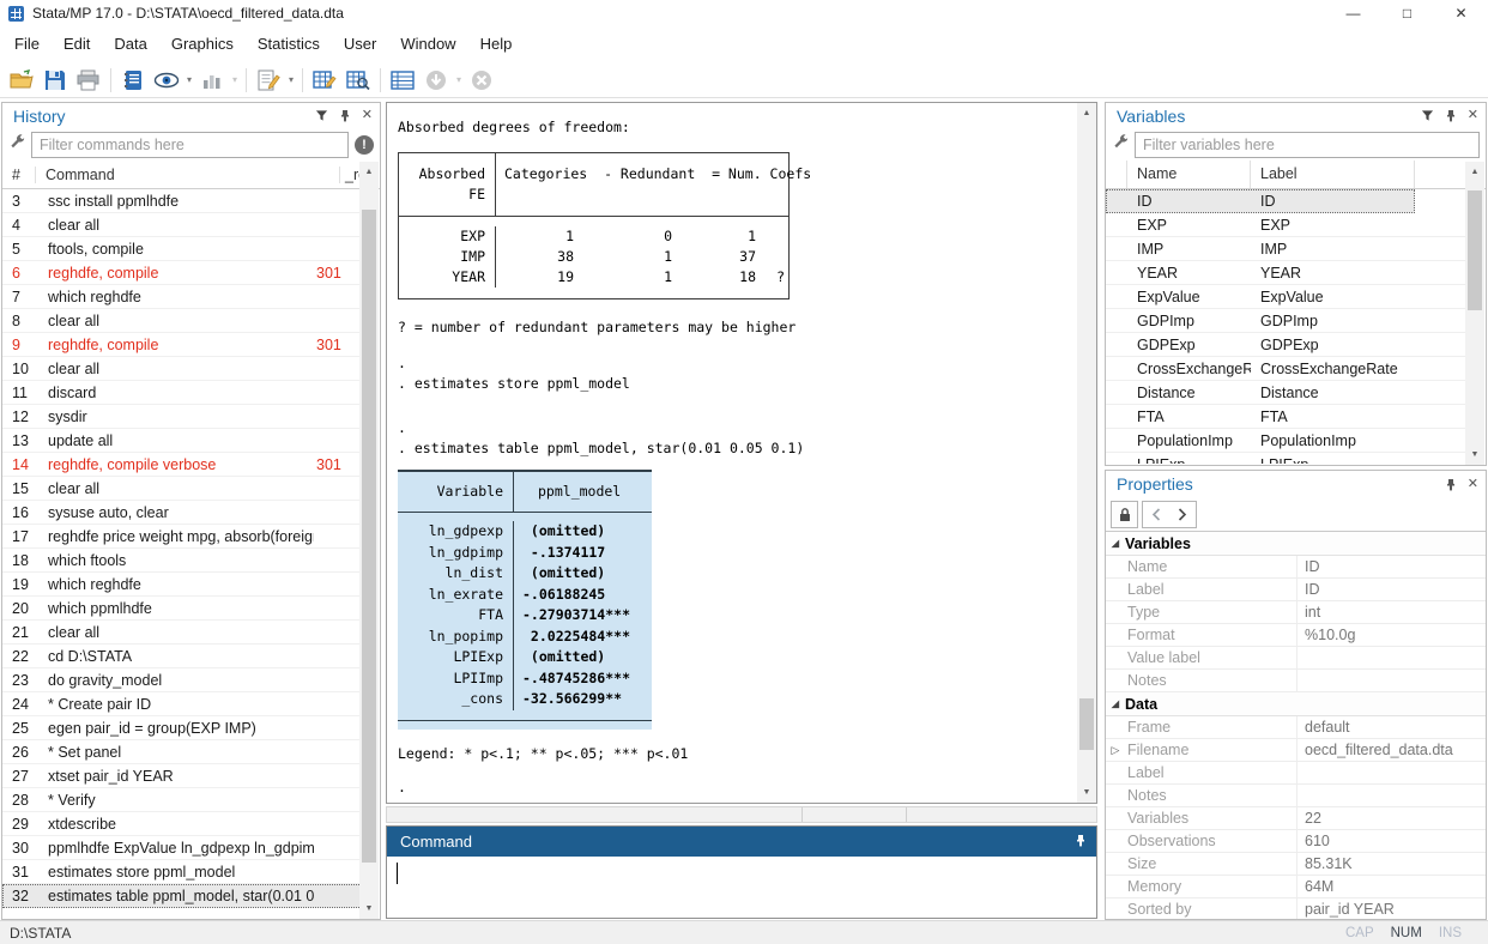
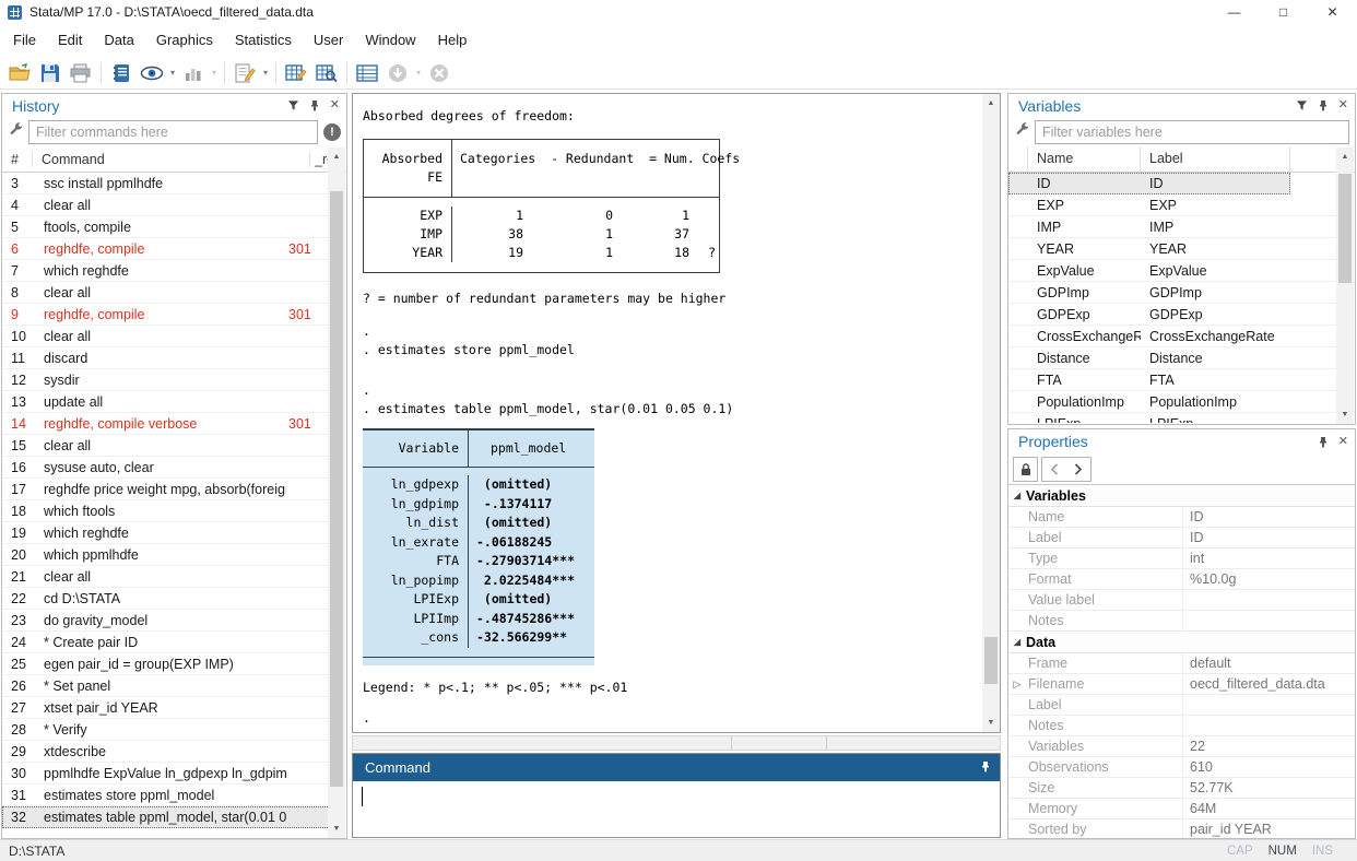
  Stata/MP 17.0 - D:\STATA\oecd_filtered_data.dta
  —
  □
  ✕
  File
  Edit
  Data
  Graphics
  Statistics
  User
  Window
  Help
  ▾
  ▾
  ▾
  ▾
  History
  ✕
  Filter commands here
  !
  #
  Command
  3
  ssc install ppmlhdfe
  4
  clear all
  5
  ftools, compile
  6
  reghdfe, compile
  301
  7
  which reghdfe
  8
  clear all
  9
  reghdfe, compile
  301
  10
  clear all
  11
  discard
  12
  sysdir
  13
  update all
  14
  reghdfe, compile verbose
  301
  15
  clear all
  16
  sysuse auto, clear
  17
  reghdfe price weight mpg, absorb(foreig
  18
  which ftools
  19
  which reghdfe
  20
  which ppmlhdfe
  21
  clear all
  22
  cd D:\STATA
  23
  do gravity_model
  24
  * Create pair ID
  25
  egen pair_id = group(EXP IMP)
  26
  * Set panel
  27
  xtset pair_id YEAR
  28
  * Verify
  29
  xtdescribe
  30
  ppmlhdfe ExpValue ln_gdpexp ln_gdpim
  31
  estimates store ppml_model
  32
  estimates table ppml_model, star(0.01 0
  Absorbed degrees of freedom:
  Absorbed FE
  Categories - Redundant = Num. Coefs
  EXP
  1
  0
  1
  IMP
  38
  1
  37
  YEAR
  19
  1
  18
  ?
  ? = number of redundant parameters may be higher
  .
  . estimates store ppml_model
  .
  . estimates table ppml_model, star(0.01 0.05 0.1)
  Variable
  ppml_model
  ln_gdpexp
  (omitted)
  ln_gdpimp
  -.1374117
  ln_dist
  (omitted)
  ln_exrate
  -.06188245
  FTA
  -.27903714***
  ln_popimp
  2.0225484***
  LPIExp
  (omitted)
  LPIImp
  -.48745286***
  _cons
  -32.566299**
  Legend: * p<.1; ** p<.05; *** p<.01
  .
  Command
  Variables
  ✕
  Filter variables here
  Name
  Label
  ID
  ID
  EXP
  EXP
  IMP
  IMP
  YEAR
  YEAR
  ExpValue
  ExpValue
  GDPImp
  GDPImp
  GDPExp
  GDPExp
  CrossExchangeR
  CrossExchangeRate
  Distance
  Distance
  FTA
  FTA
  PopulationImp
  PopulationImp
  Properties
  ✕
  ◢
  Variables
  Name
  ID
  Label
  ID
  Type
  int
  Format
  %10.0g
  Value label
  Notes
  ◢
  Data
  Frame
  default
  ▷
  Filename
  oecd_filtered_data.dta
  Label
  Notes
  Variables
  22
  Observations
  610
  Size
- 85.31K
+ 52.77K
  Memory
  64M
  Sorted by
  pair_id YEAR
  D:\STATA
  CAP
  NUM
  INS
